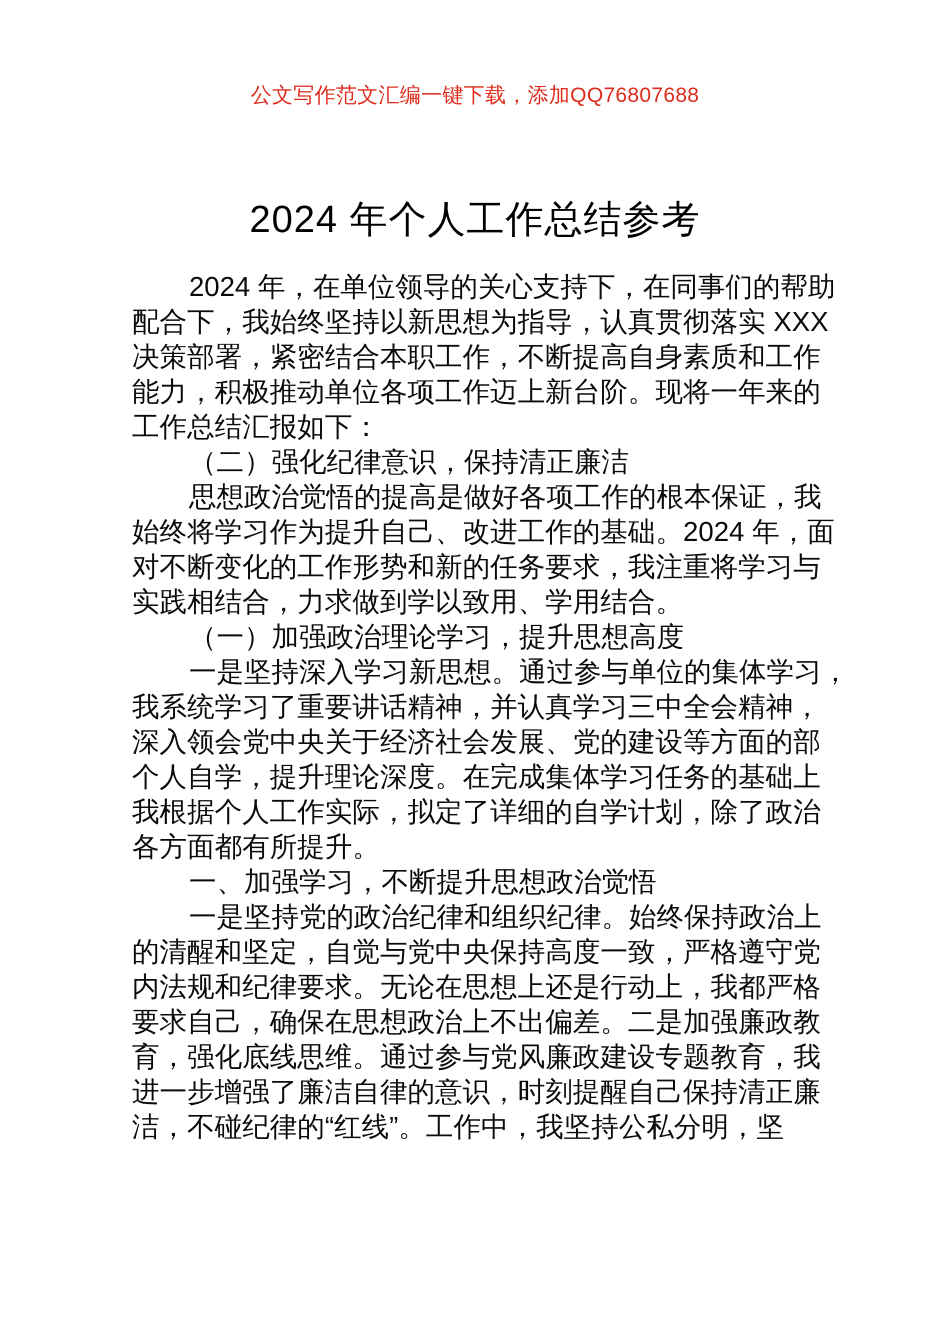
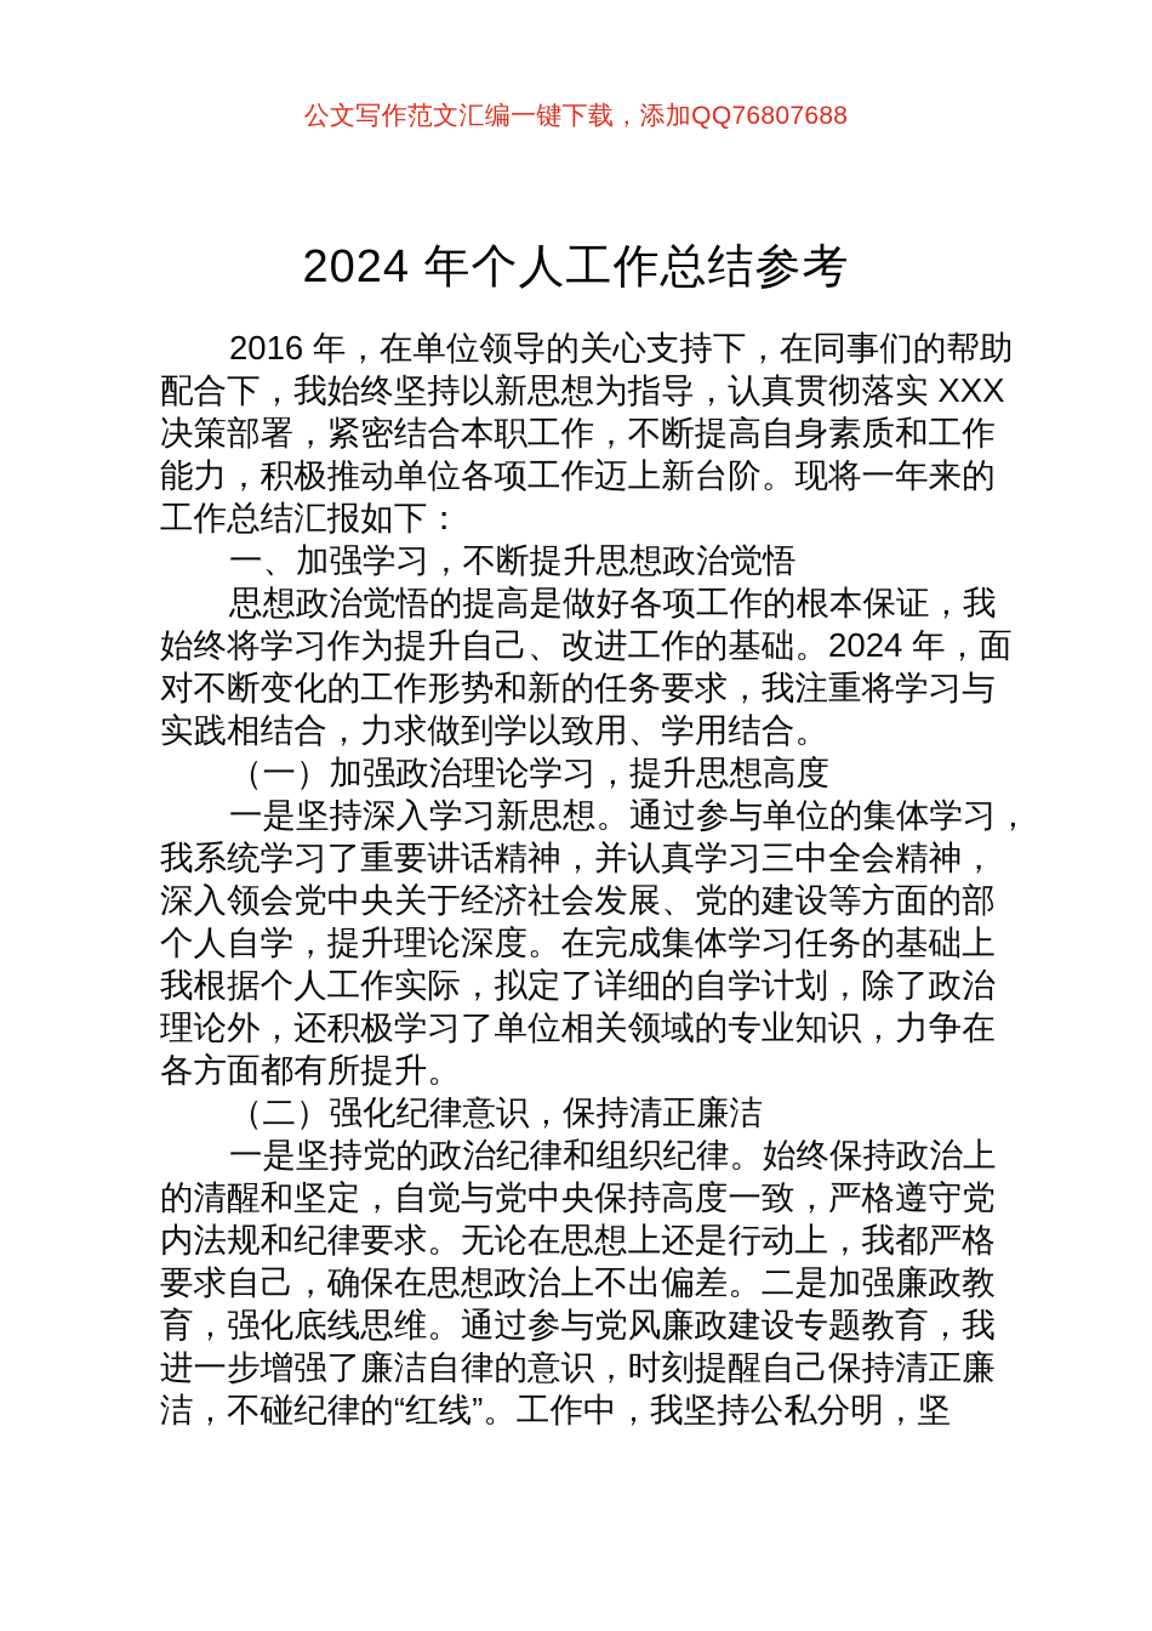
  公文写作范文汇编一键下载，添加QQ76807688
  2024 年个人工作总结参考
- 2024 年，在单位领导的关心支持下，在同事们的帮助
+ 2016 年，在单位领导的关心支持下，在同事们的帮助
  配合下，我始终坚持以新思想为指导，认真贯彻落实 XXX
  决策部署，紧密结合本职工作，不断提高自身素质和工作
  能力，积极推动单位各项工作迈上新台阶。现将一年来的
  工作总结汇报如下：
- （二）强化纪律意识，保持清正廉洁
+ 一、加强学习，不断提升思想政治觉悟
  思想政治觉悟的提高是做好各项工作的根本保证，我
  始终将学习作为提升自己、改进工作的基础。2024 年，面
  对不断变化的工作形势和新的任务要求，我注重将学习与
  实践相结合，力求做到学以致用、学用结合。
  （一）加强政治理论学习，提升思想高度
  一是坚持深入学习新思想。通过参与单位的集体学习，
  我系统学习了重要讲话精神，并认真学习三中全会精神，
  深入领会党中央关于经济社会发展、党的建设等方面的部
  个人自学，提升理论深度。在完成集体学习任务的基础上
  我根据个人工作实际，拟定了详细的自学计划，除了政治
+ 理论外，还积极学习了单位相关领域的专业知识，力争在
  各方面都有所提升。
- 一、加强学习，不断提升思想政治觉悟
+ （二）强化纪律意识，保持清正廉洁
  一是坚持党的政治纪律和组织纪律。始终保持政治上
  的清醒和坚定，自觉与党中央保持高度一致，严格遵守党
  内法规和纪律要求。无论在思想上还是行动上，我都严格
  要求自己，确保在思想政治上不出偏差。二是加强廉政教
  育，强化底线思维。通过参与党风廉政建设专题教育，我
  进一步增强了廉洁自律的意识，时刻提醒自己保持清正廉
  洁，不碰纪律的“红线”。工作中，我坚持公私分明，坚
